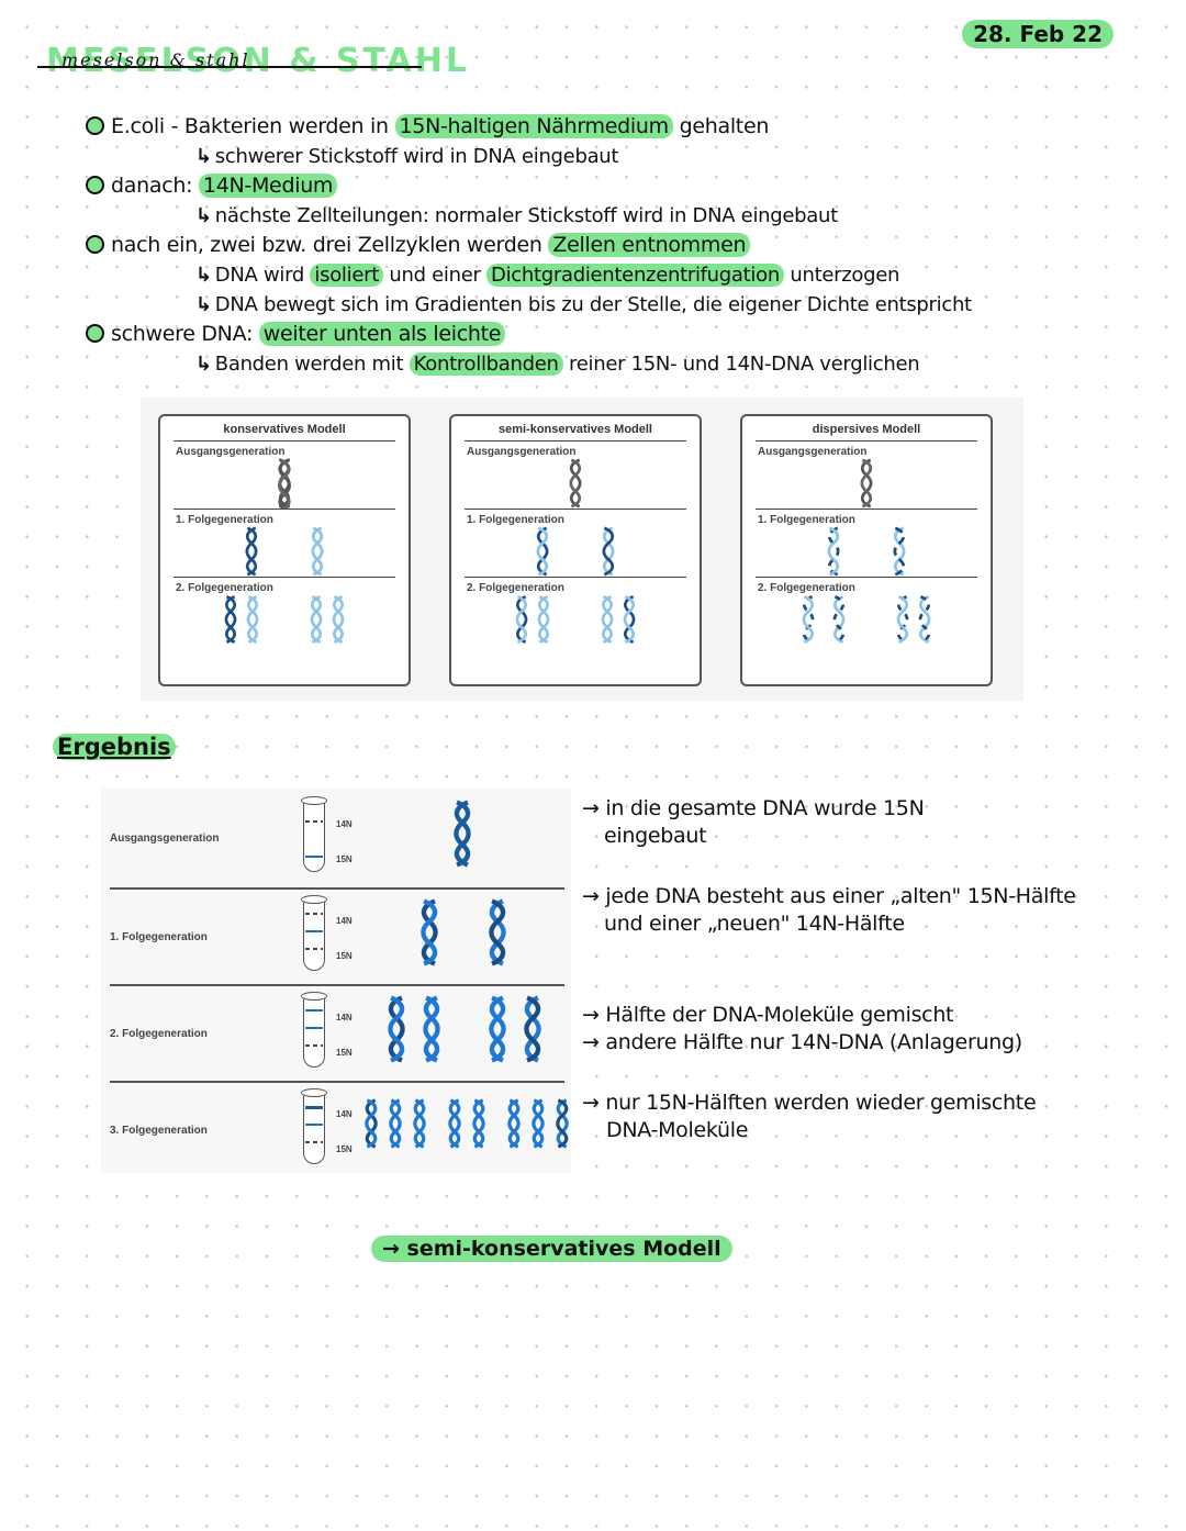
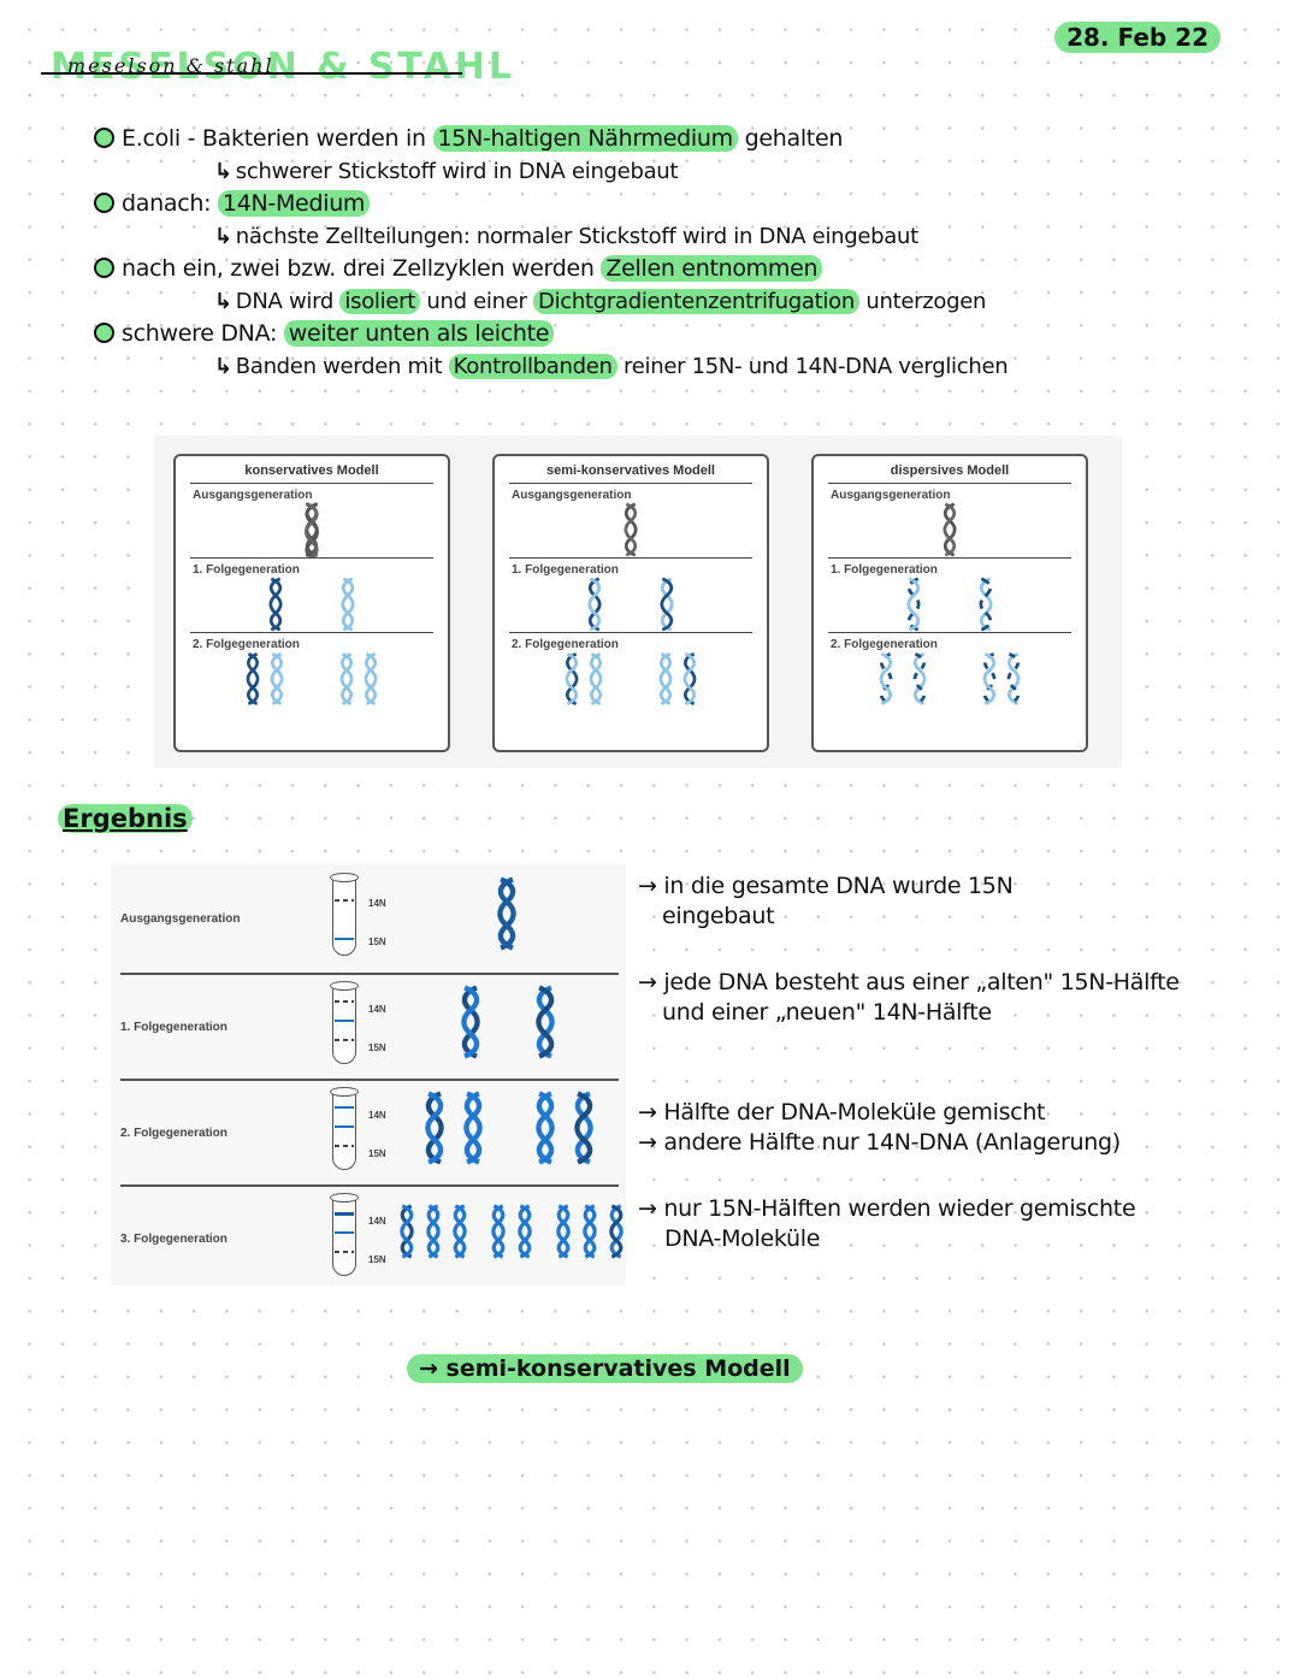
  MESELSON & STAHL
  meselson & stahl
  28. Feb 22
  E.coli - Bakterien werden in 15N-haltigen Nährmedium gehalten
  ↳ schwerer Stickstoff wird in DNA eingebaut
  danach: 14N-Medium
  ↳ nächste Zellteilungen: normaler Stickstoff wird in DNA eingebaut
  nach ein, zwei bzw. drei Zellzyklen werden Zellen entnommen
  ↳ DNA wird isoliert und einer Dichtgradientenzentrifugation unterzogen
- ↳ DNA bewegt sich im Gradienten bis zu der Stelle, die eigener Dichte entspricht
  schwere DNA: weiter unten als leichte
  ↳ Banden werden mit Kontrollbanden reiner 15N- und 14N-DNA verglichen
  konservatives Modell
  Ausgangsgeneration
  1. Folgegeneration
  2. Folgegeneration
  semi-konservatives Modell
  Ausgangsgeneration
  1. Folgegeneration
  2. Folgegeneration
  dispersives Modell
  Ausgangsgeneration
  1. Folgegeneration
  2. Folgegeneration
  Ergebnis
  Ausgangsgeneration
  14N
  15N
  1. Folgegeneration
  14N
  15N
  2. Folgegeneration
  14N
  15N
  3. Folgegeneration
  14N
  15N
  → in die gesamte DNA wurde 15N
  eingebaut
  → jede DNA besteht aus einer „alten" 15N-Hälfte
  und einer „neuen" 14N-Hälfte
  → Hälfte der DNA-Moleküle gemischt
  → andere Hälfte nur 14N-DNA (Anlagerung)
  → nur 15N-Hälften werden wieder gemischte
  DNA-Moleküle
  → semi-konservatives Modell
